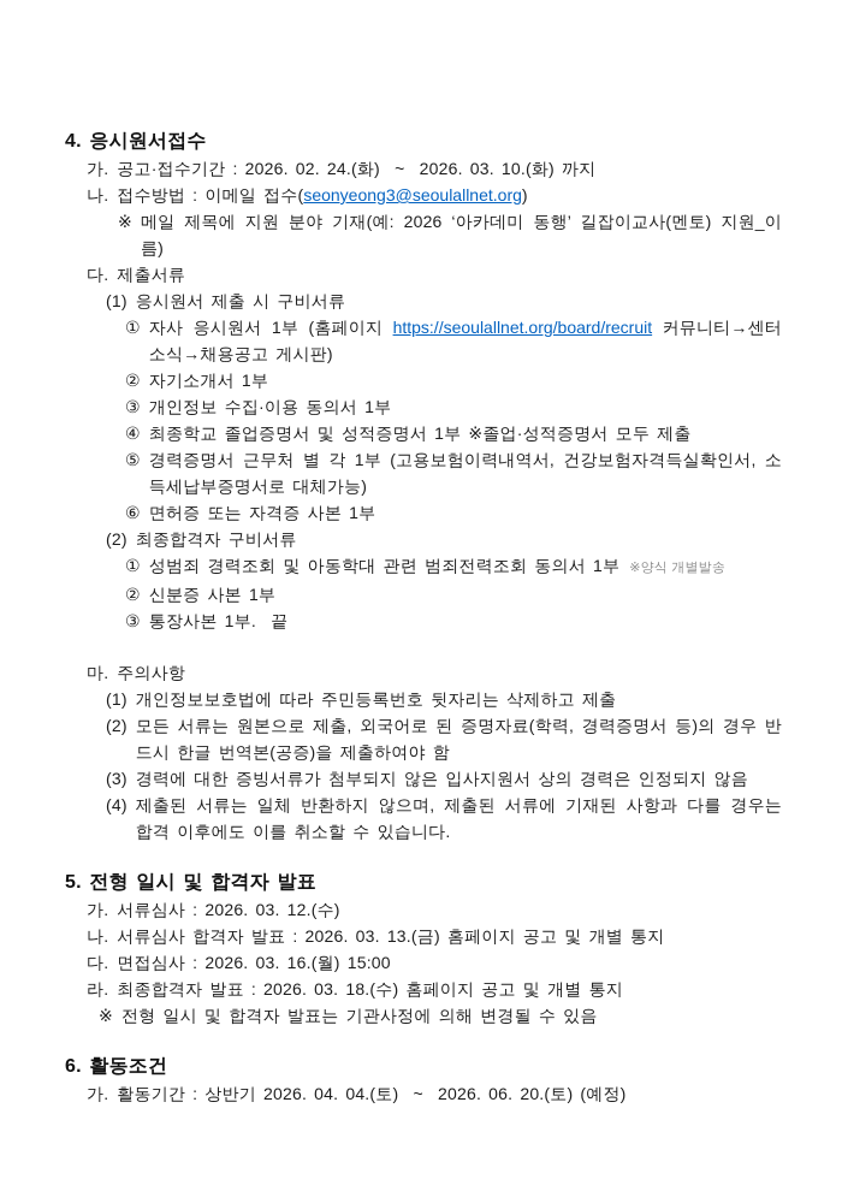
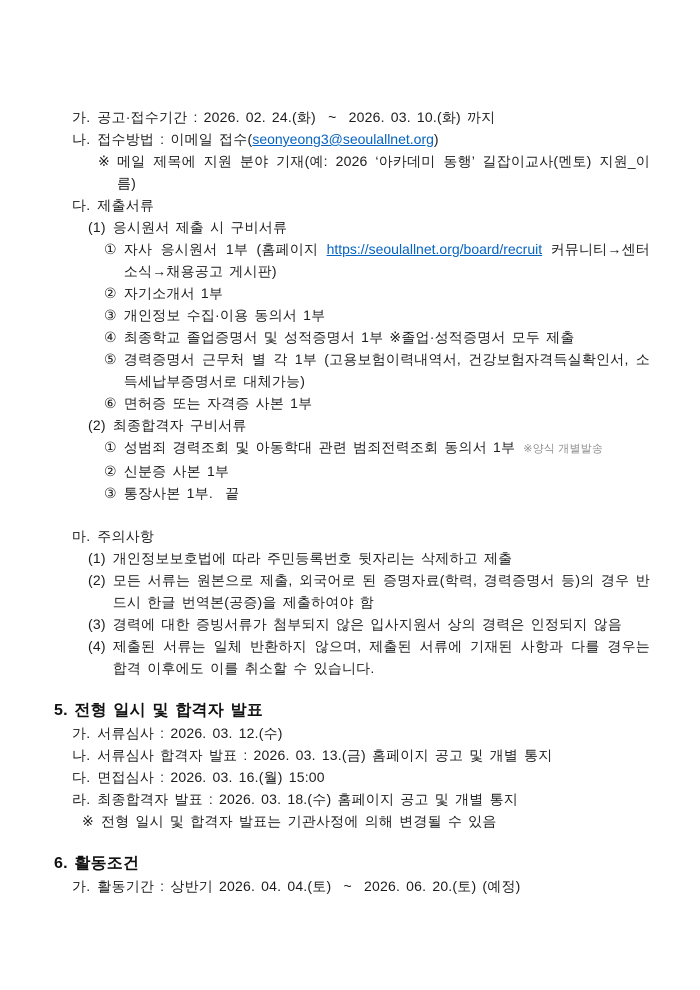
- 4. 응시원서접수
  가.
  공고·접수기간 : 2026. 02. 24.(화) ~ 2026. 03. 10.(화) 까지
  나.
  접수방법 : 이메일 접수(seonyeong3@seoulallnet.org)
  ※
  메일 제목에 지원 분야 기재(예: 2026 ‘아카데미 동행’ 길잡이교사(멘토) 지원_이름)
  다.
  제출서류
  (1)
  응시원서 제출 시 구비서류
  ①
  자사 응시원서 1부 (홈페이지 https://seoulallnet.org/board/recruit 커뮤니티→센터소식→채용공고 게시판)
  ②
  자기소개서 1부
  ③
  개인정보 수집·이용 동의서 1부
  ④
  최종학교 졸업증명서 및 성적증명서 1부 ※졸업·성적증명서 모두 제출
  ⑤
  경력증명서 근무처 별 각 1부 (고용보험이력내역서, 건강보험자격득실확인서, 소득세납부증명서로 대체가능)
  ⑥
  면허증 또는 자격증 사본 1부
  (2)
  최종합격자 구비서류
  ①
  성범죄 경력조회 및 아동학대 관련 범죄전력조회 동의서 1부 ※양식 개별발송
  ②
  신분증 사본 1부
  ③
  통장사본 1부. 끝
  마.
  주의사항
  (1)
  개인정보보호법에 따라 주민등록번호 뒷자리는 삭제하고 제출
  (2)
  모든 서류는 원본으로 제출, 외국어로 된 증명자료(학력, 경력증명서 등)의 경우 반드시 한글 번역본(공증)을 제출하여야 함
  (3)
  경력에 대한 증빙서류가 첨부되지 않은 입사지원서 상의 경력은 인정되지 않음
  (4)
  제출된 서류는 일체 반환하지 않으며, 제출된 서류에 기재된 사항과 다를 경우는 합격 이후에도 이를 취소할 수 있습니다.
  5. 전형 일시 및 합격자 발표
  가.
  서류심사 : 2026. 03. 12.(수)
  나.
  서류심사 합격자 발표 : 2026. 03. 13.(금) 홈페이지 공고 및 개별 통지
  다.
  면접심사 : 2026. 03. 16.(월) 15:00
  라.
  최종합격자 발표 : 2026. 03. 18.(수) 홈페이지 공고 및 개별 통지
  ※
  전형 일시 및 합격자 발표는 기관사정에 의해 변경될 수 있음
  6. 활동조건
  가.
  활동기간 : 상반기 2026. 04. 04.(토) ~ 2026. 06. 20.(토) (예정)
